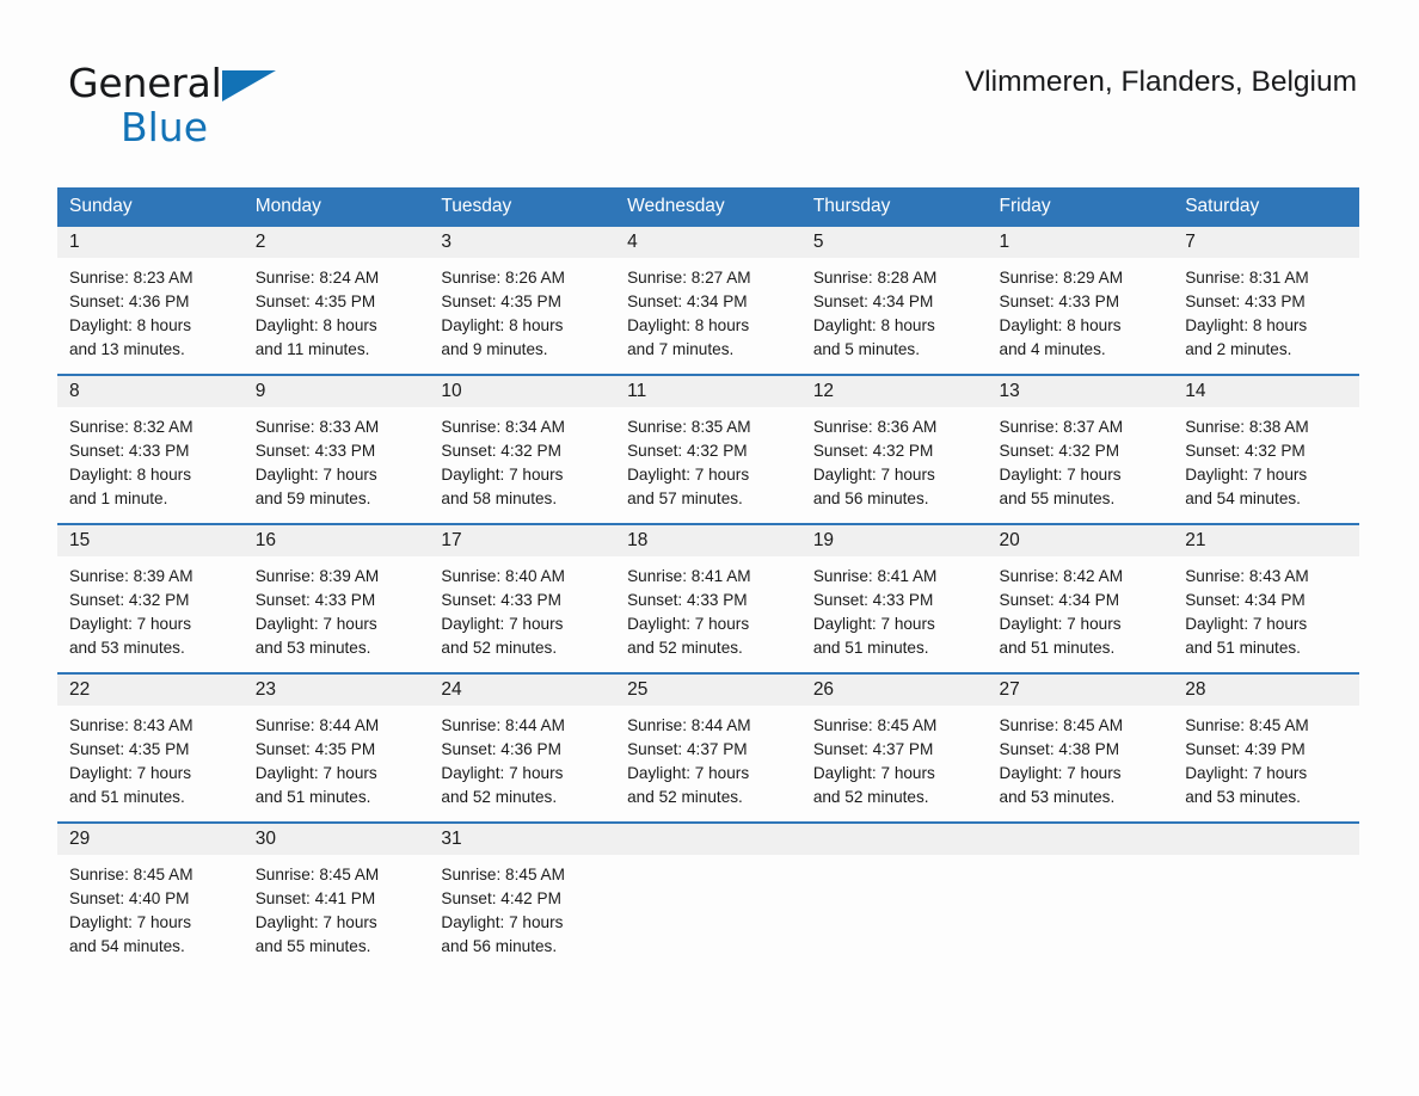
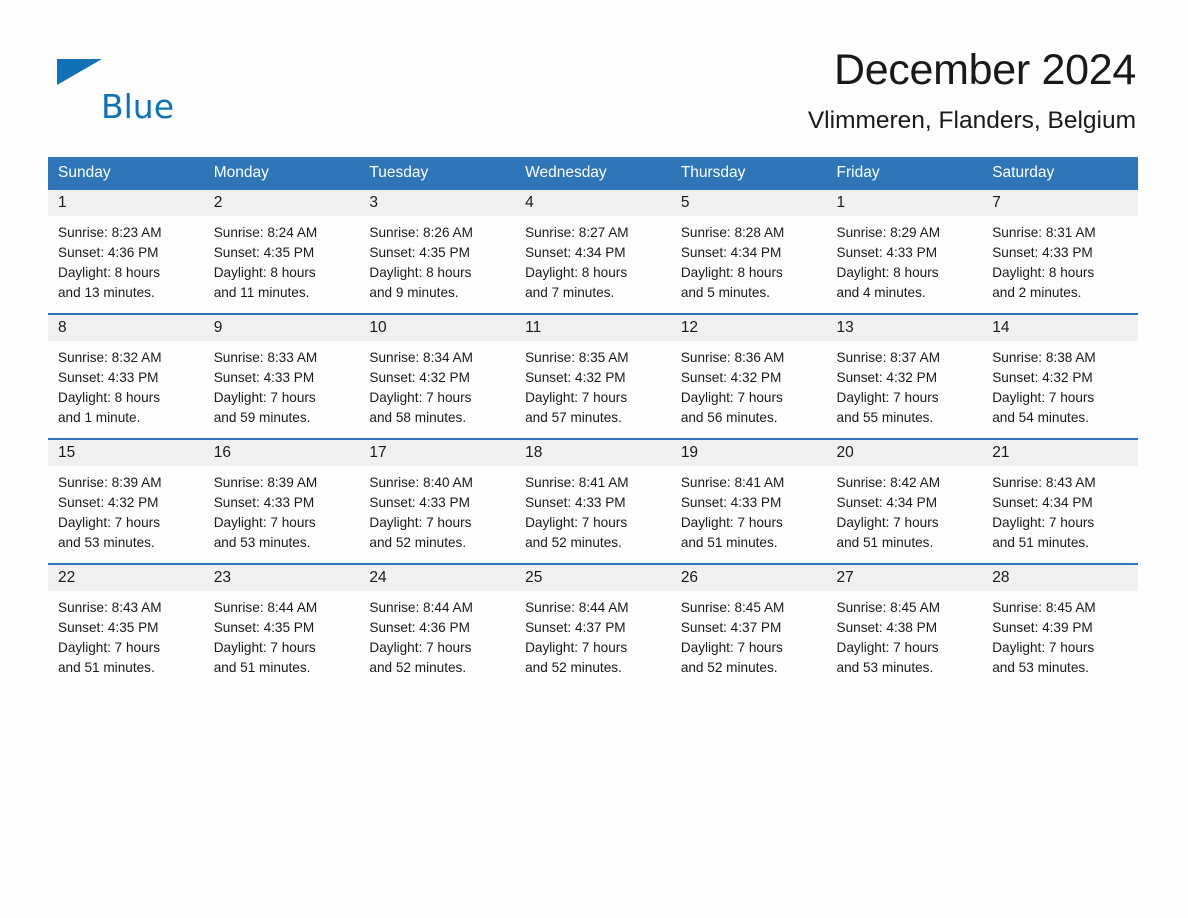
- General
  Blue
+ December 2024
  Vlimmeren, Flanders, Belgium
  Sunday	Monday	Tuesday	Wednesday	Thursday	Friday	Saturday
  1Sunrise: 8:23 AMSunset: 4:36 PMDaylight: 8 hoursand 13 minutes.	2Sunrise: 8:24 AMSunset: 4:35 PMDaylight: 8 hoursand 11 minutes.	3Sunrise: 8:26 AMSunset: 4:35 PMDaylight: 8 hoursand 9 minutes.	4Sunrise: 8:27 AMSunset: 4:34 PMDaylight: 8 hoursand 7 minutes.	5Sunrise: 8:28 AMSunset: 4:34 PMDaylight: 8 hoursand 5 minutes.	1Sunrise: 8:29 AMSunset: 4:33 PMDaylight: 8 hoursand 4 minutes.	7Sunrise: 8:31 AMSunset: 4:33 PMDaylight: 8 hoursand 2 minutes.
  8Sunrise: 8:32 AMSunset: 4:33 PMDaylight: 8 hoursand 1 minute.	9Sunrise: 8:33 AMSunset: 4:33 PMDaylight: 7 hoursand 59 minutes.	10Sunrise: 8:34 AMSunset: 4:32 PMDaylight: 7 hoursand 58 minutes.	11Sunrise: 8:35 AMSunset: 4:32 PMDaylight: 7 hoursand 57 minutes.	12Sunrise: 8:36 AMSunset: 4:32 PMDaylight: 7 hoursand 56 minutes.	13Sunrise: 8:37 AMSunset: 4:32 PMDaylight: 7 hoursand 55 minutes.	14Sunrise: 8:38 AMSunset: 4:32 PMDaylight: 7 hoursand 54 minutes.
  15Sunrise: 8:39 AMSunset: 4:32 PMDaylight: 7 hoursand 53 minutes.	16Sunrise: 8:39 AMSunset: 4:33 PMDaylight: 7 hoursand 53 minutes.	17Sunrise: 8:40 AMSunset: 4:33 PMDaylight: 7 hoursand 52 minutes.	18Sunrise: 8:41 AMSunset: 4:33 PMDaylight: 7 hoursand 52 minutes.	19Sunrise: 8:41 AMSunset: 4:33 PMDaylight: 7 hoursand 51 minutes.	20Sunrise: 8:42 AMSunset: 4:34 PMDaylight: 7 hoursand 51 minutes.	21Sunrise: 8:43 AMSunset: 4:34 PMDaylight: 7 hoursand 51 minutes.
  22Sunrise: 8:43 AMSunset: 4:35 PMDaylight: 7 hoursand 51 minutes.	23Sunrise: 8:44 AMSunset: 4:35 PMDaylight: 7 hoursand 51 minutes.	24Sunrise: 8:44 AMSunset: 4:36 PMDaylight: 7 hoursand 52 minutes.	25Sunrise: 8:44 AMSunset: 4:37 PMDaylight: 7 hoursand 52 minutes.	26Sunrise: 8:45 AMSunset: 4:37 PMDaylight: 7 hoursand 52 minutes.	27Sunrise: 8:45 AMSunset: 4:38 PMDaylight: 7 hoursand 53 minutes.	28Sunrise: 8:45 AMSunset: 4:39 PMDaylight: 7 hoursand 53 minutes.
- 29Sunrise: 8:45 AMSunset: 4:40 PMDaylight: 7 hoursand 54 minutes.	30Sunrise: 8:45 AMSunset: 4:41 PMDaylight: 7 hoursand 55 minutes.	31Sunrise: 8:45 AMSunset: 4:42 PMDaylight: 7 hoursand 56 minutes.
